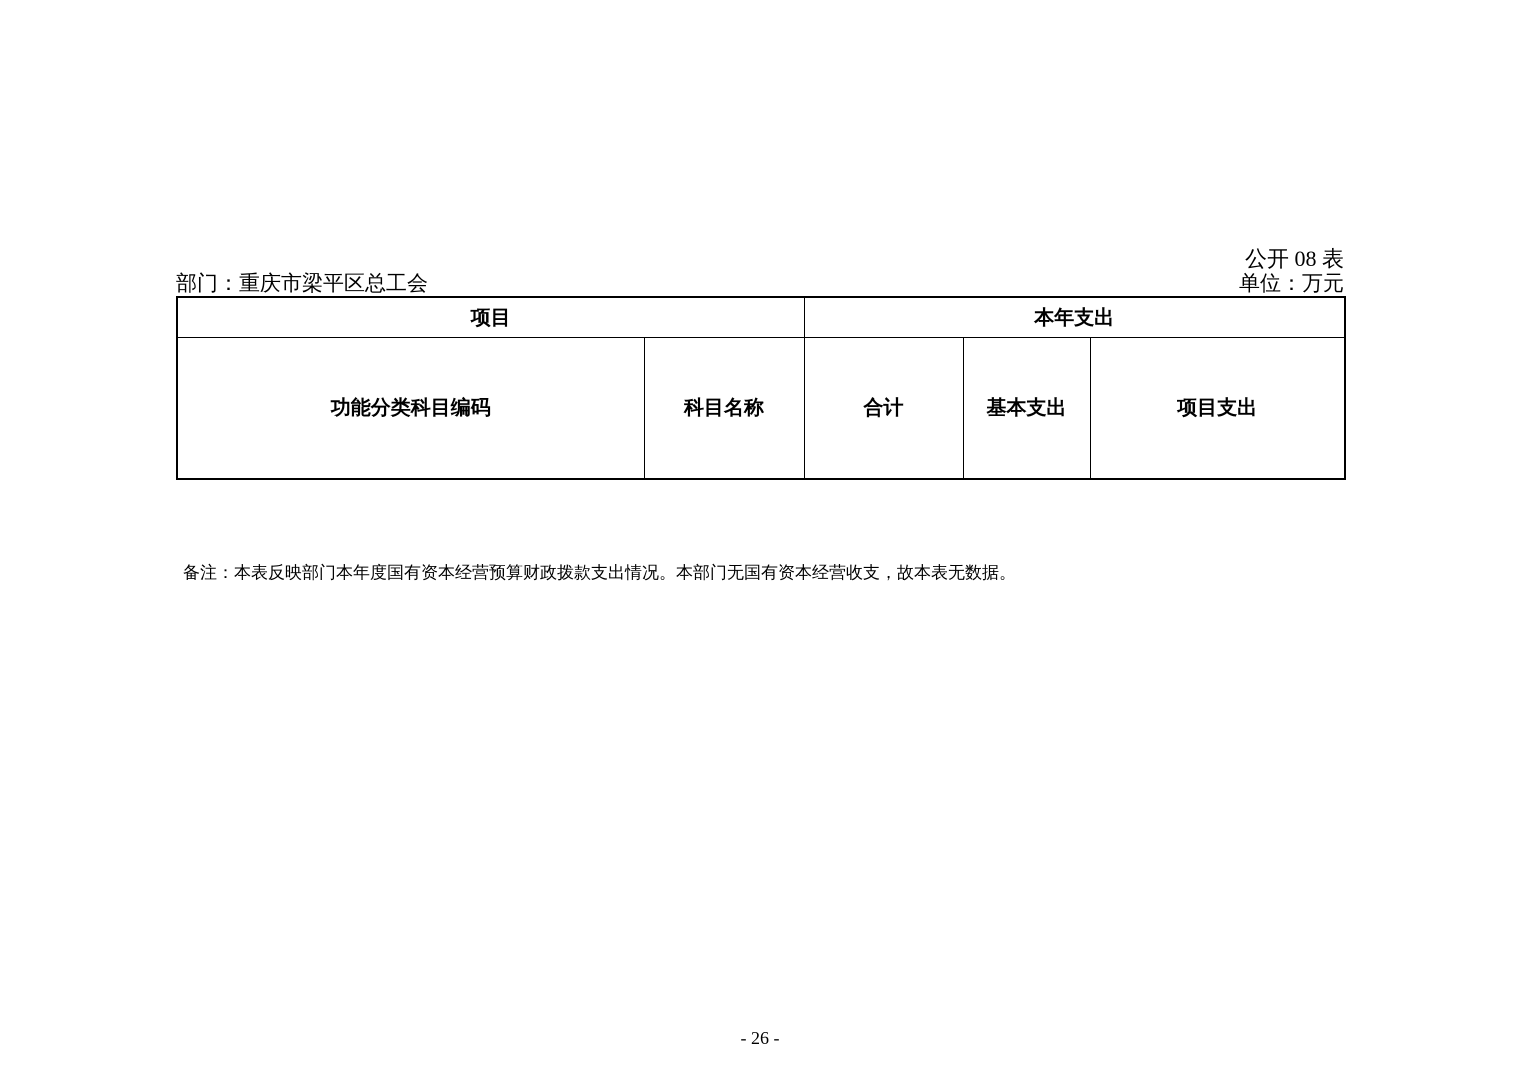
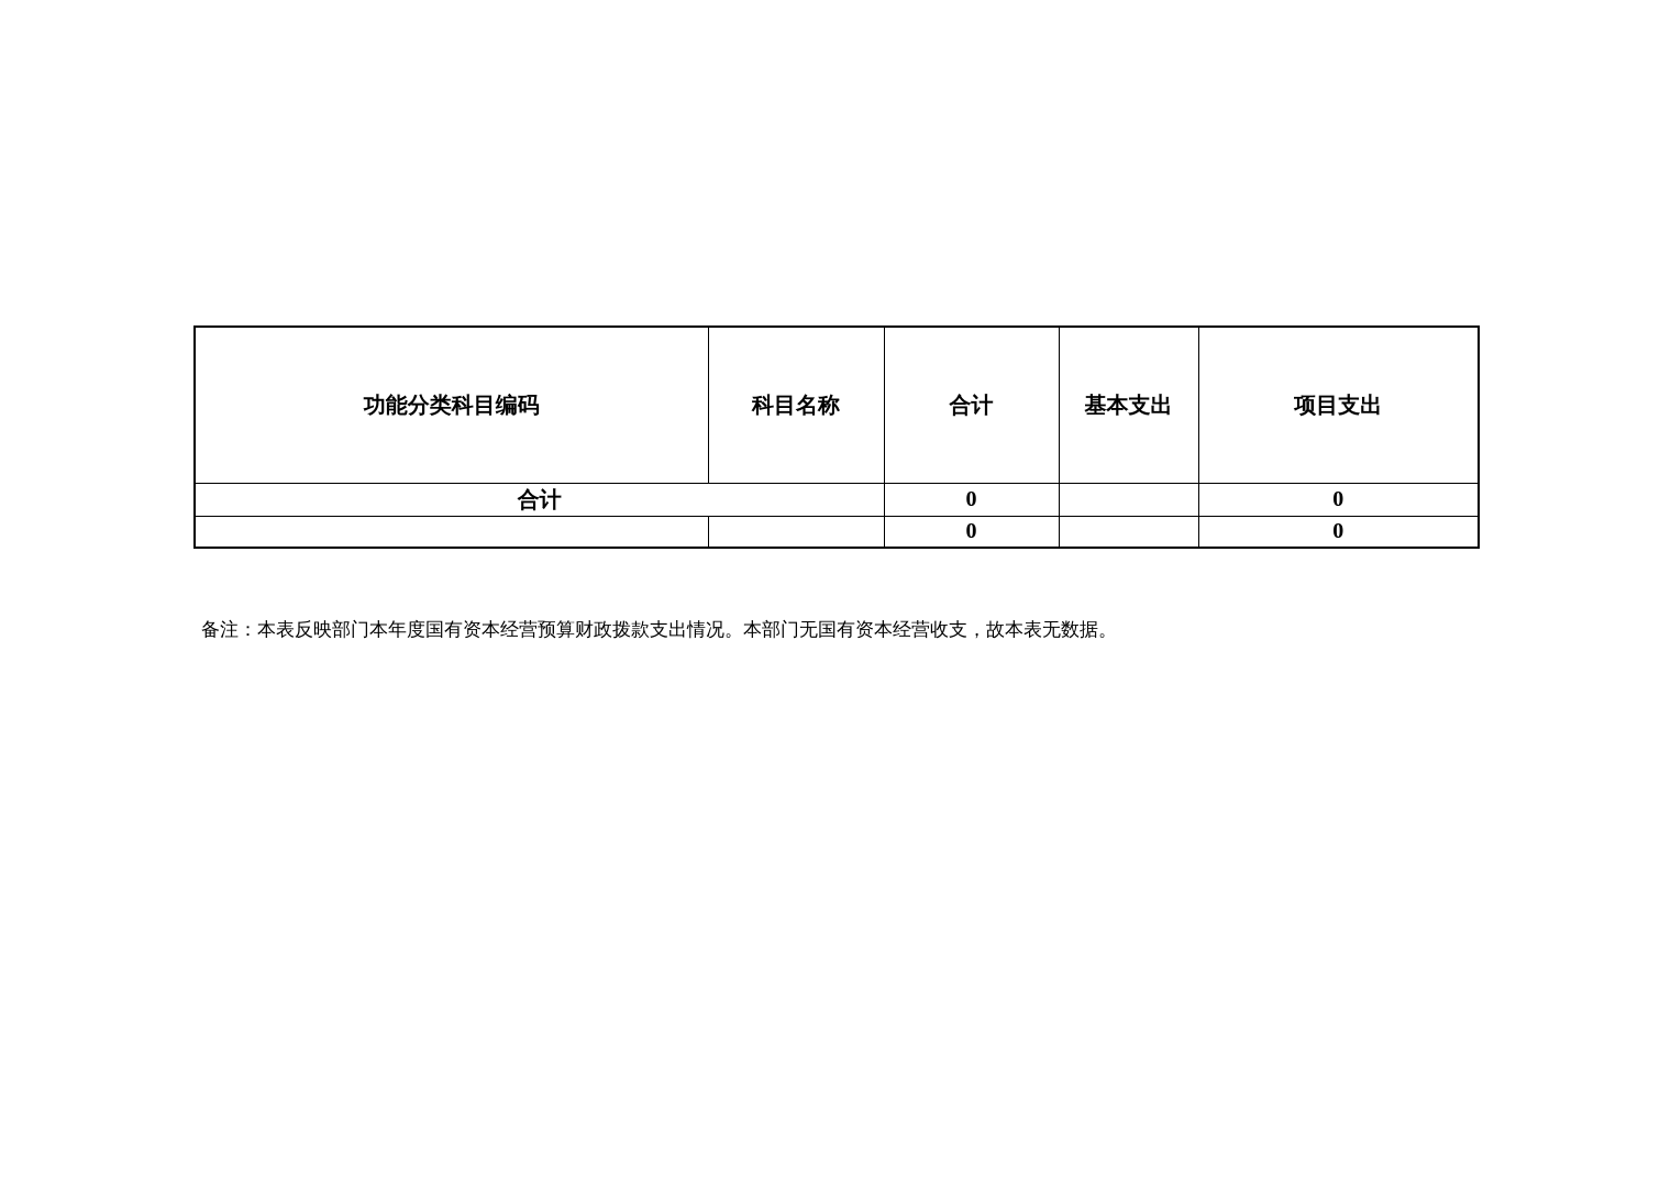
- 公开 08 表
- 部门：重庆市梁平区总工会
- 单位：万元
- 项目	本年支出
  功能分类科目编码	科目名称	合计	基本支出	项目支出
+ 合计	0		0
+ 		0		0
  备注：本表反映部门本年度国有资本经营预算财政拨款支出情况。本部门无国有资本经营收支，故本表无数据。
- - 26 -
